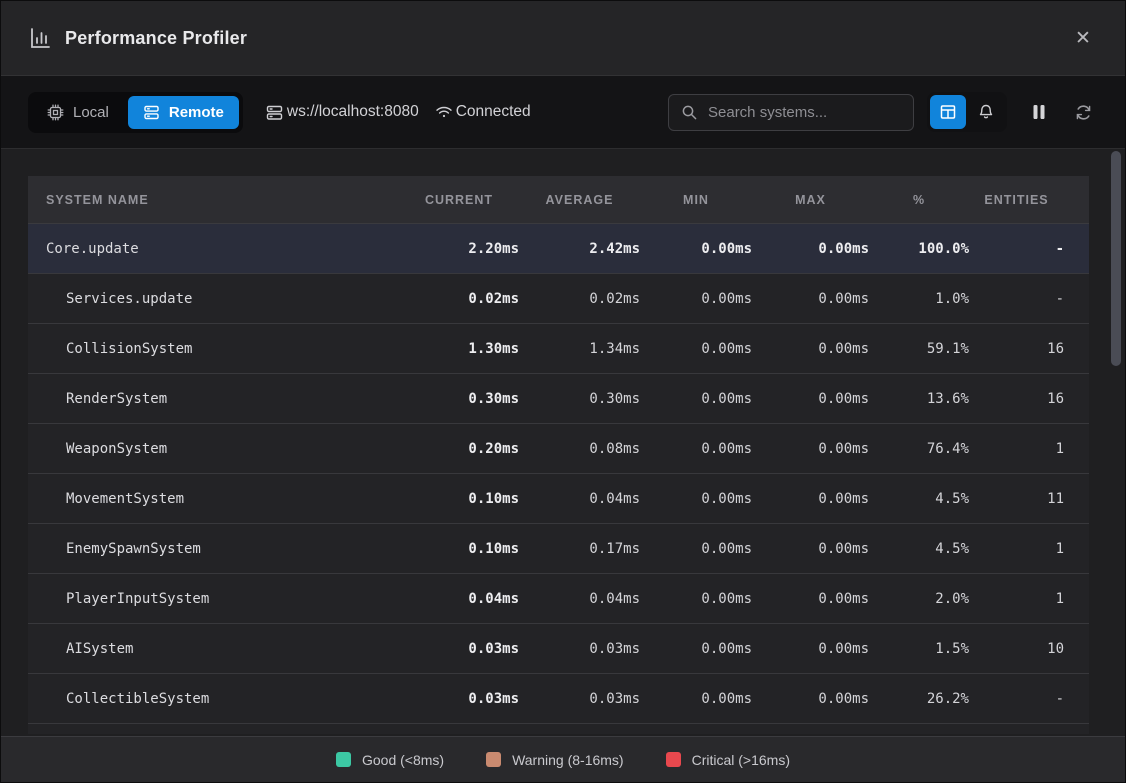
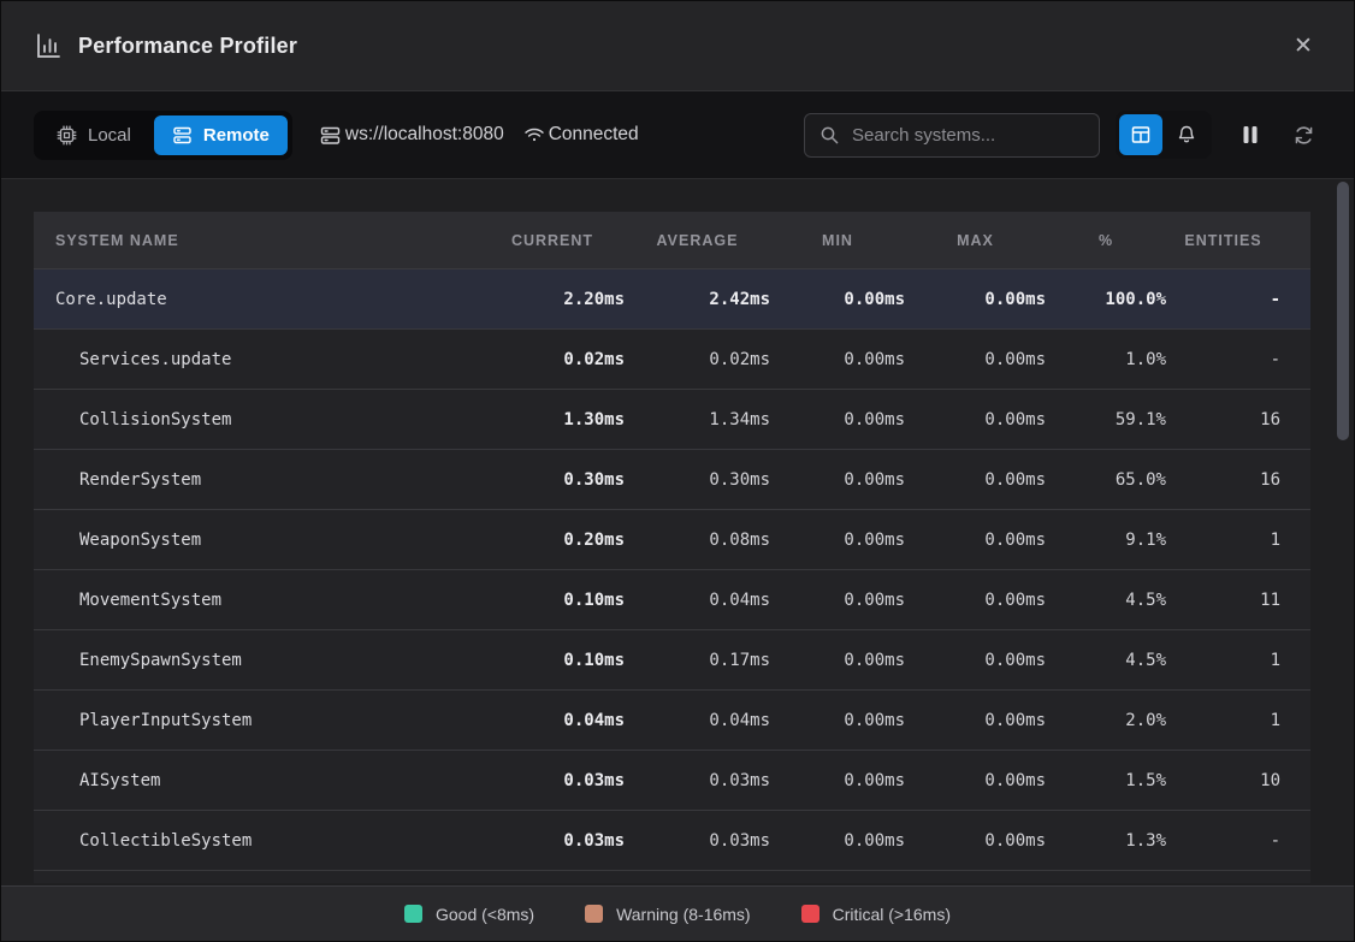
  Performance Profiler
  ✕
  Local
  Remote
  ws://localhost:8080
  Connected
  Search systems...
  SYSTEM NAME
  CURRENT
  AVERAGE
  MIN
  MAX
  %
  ENTITIES
  Core.update
  2.20ms
  2.42ms
  0.00ms
  0.00ms
  100.0%
  -
  Services.update
  0.02ms
  0.02ms
  0.00ms
  0.00ms
  1.0%
  -
  CollisionSystem
  1.30ms
  1.34ms
  0.00ms
  0.00ms
  59.1%
  16
  RenderSystem
  0.30ms
  0.30ms
  0.00ms
  0.00ms
- 13.6%
+ 65.0%
  16
  WeaponSystem
  0.20ms
  0.08ms
  0.00ms
  0.00ms
- 76.4%
+ 9.1%
  1
  MovementSystem
  0.10ms
  0.04ms
  0.00ms
  0.00ms
  4.5%
  11
  EnemySpawnSystem
  0.10ms
  0.17ms
  0.00ms
  0.00ms
  4.5%
  1
  PlayerInputSystem
  0.04ms
  0.04ms
  0.00ms
  0.00ms
  2.0%
  1
  AISystem
  0.03ms
  0.03ms
  0.00ms
  0.00ms
  1.5%
  10
  CollectibleSystem
  0.03ms
  0.03ms
  0.00ms
  0.00ms
- 26.2%
+ 1.3%
  -
  Good (<8ms)
  Warning (8-16ms)
  Critical (>16ms)
